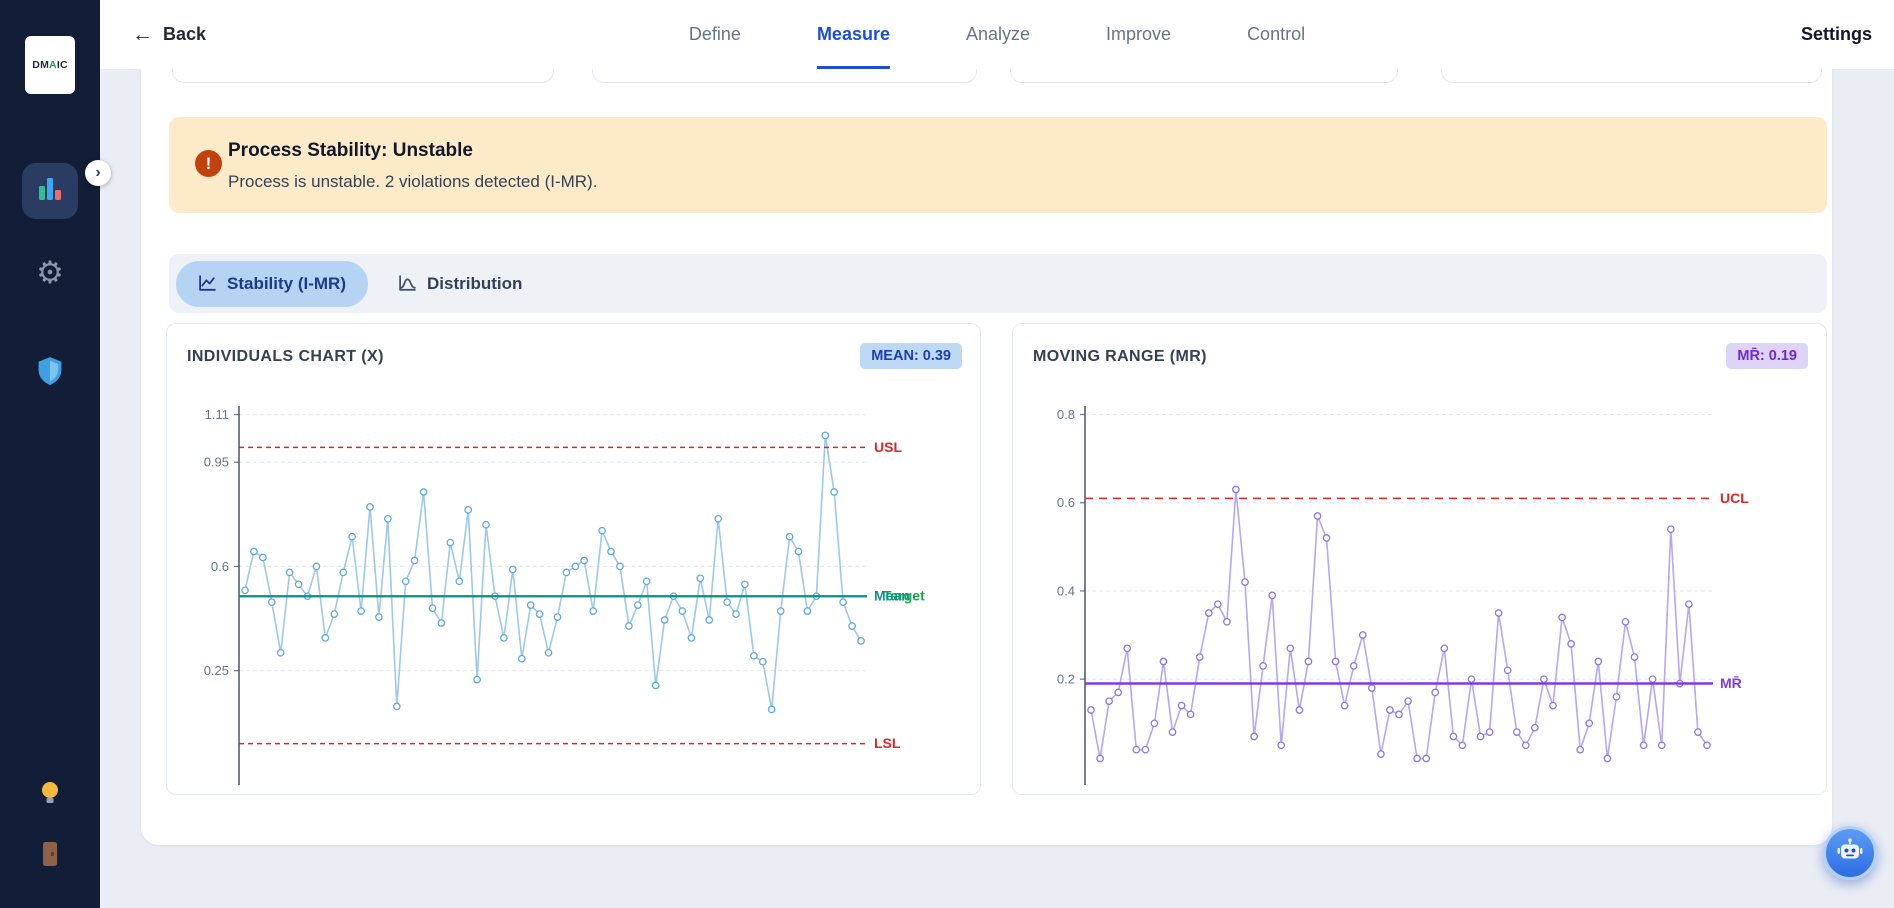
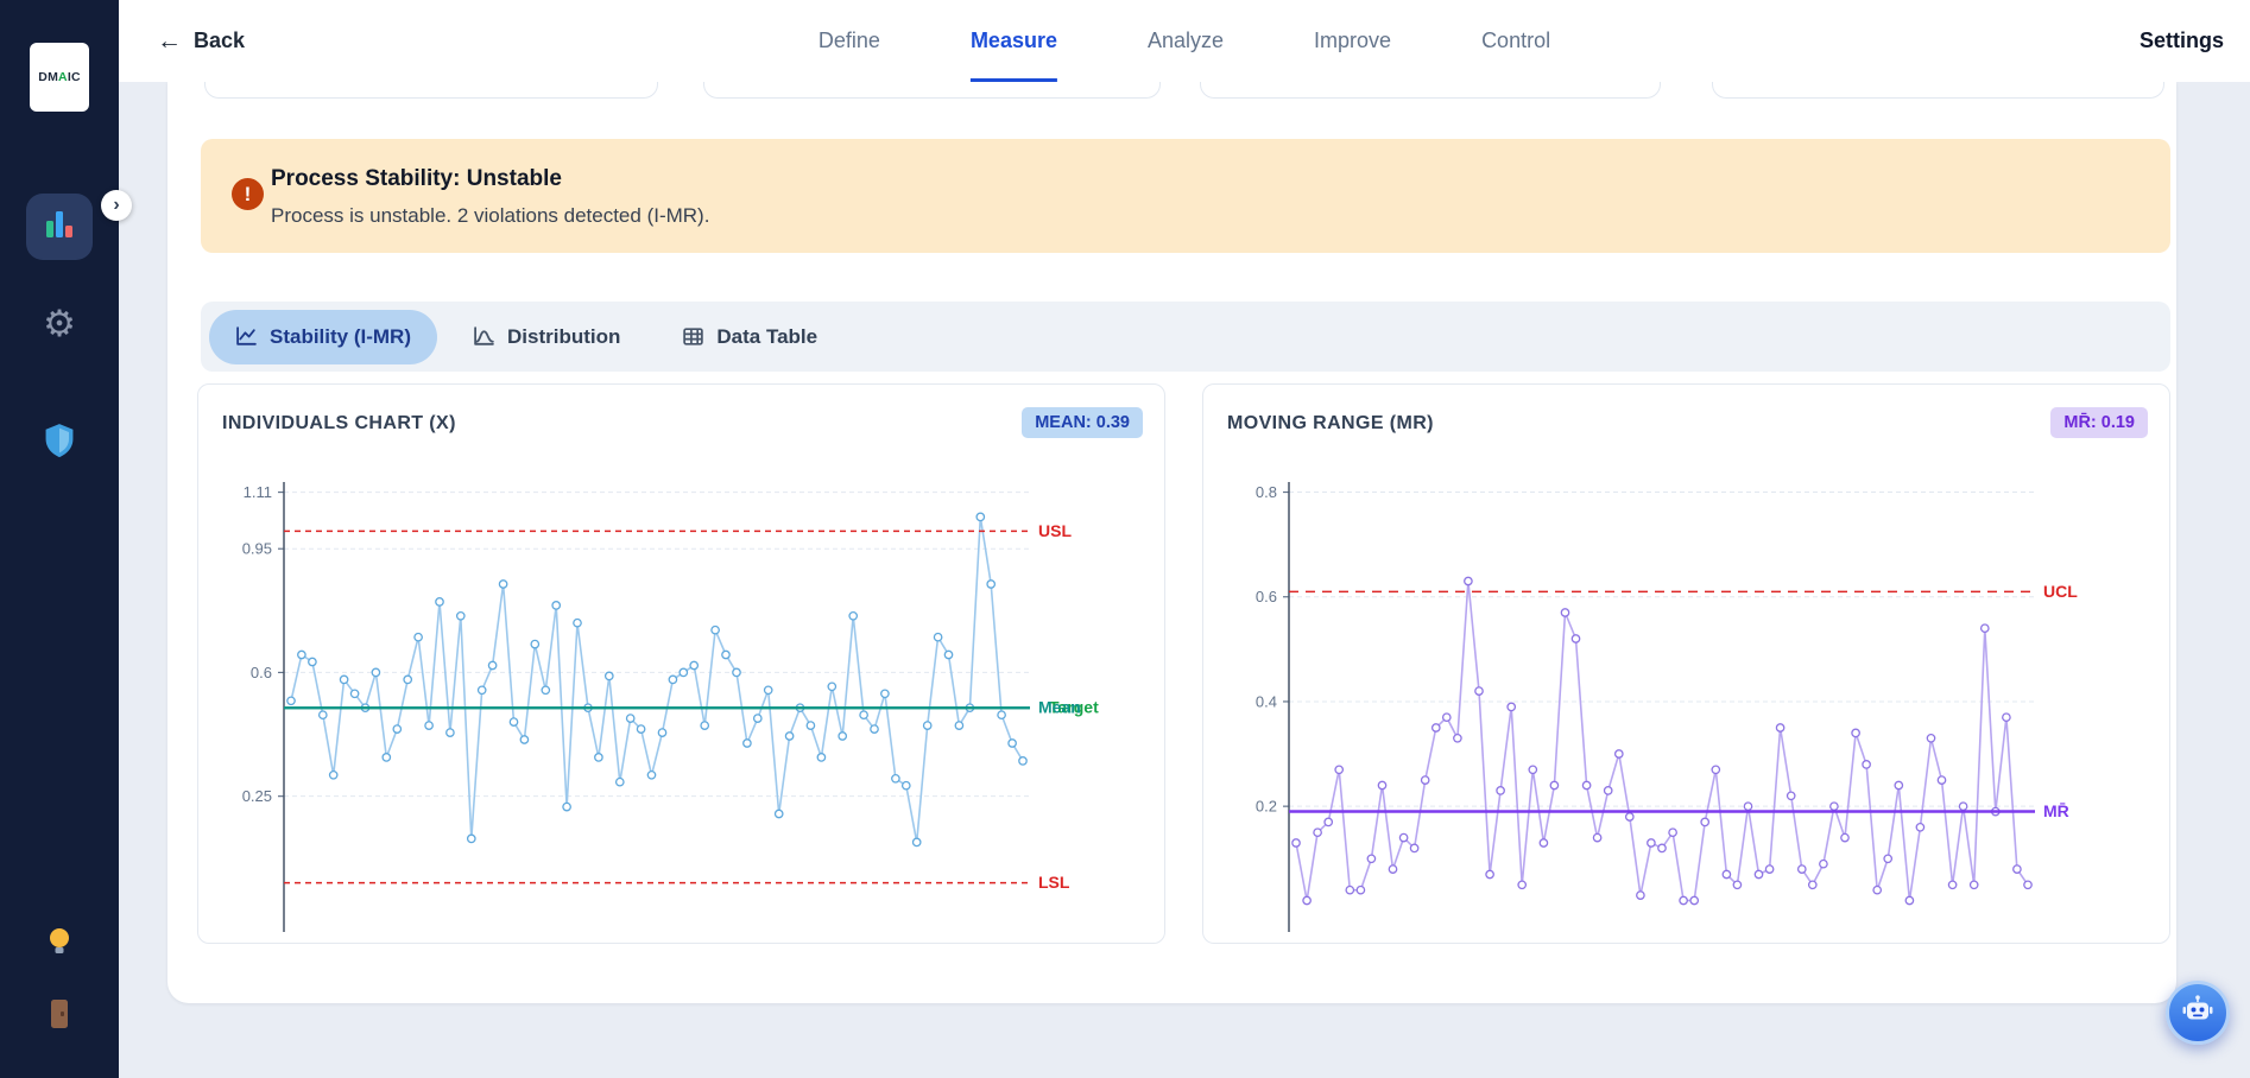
  D
  M
  A
  I
  C
  ⚙
  ›
  ←
  Back
  Define
  Measure
  Analyze
  Improve
  Control
  Settings
  !
  Process Stability: Unstable
  Process is unstable. 2 violations detected (I-MR).
  Stability (I-MR)
  Distribution
+ Data Table
  INDIVIDUALS CHART (X)
  MEAN: 0.39
  1.11
  0.95
  0.6
  0.25
  USL
  Target
  Mean
  LSL
  MOVING RANGE (MR)
  MR̄: 0.19
  0.8
  0.6
  0.4
  0.2
  UCL
  MR̄
